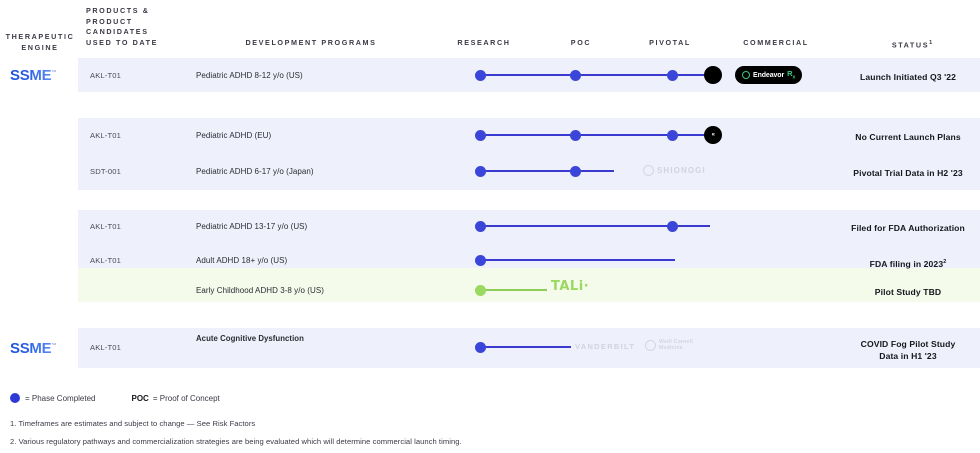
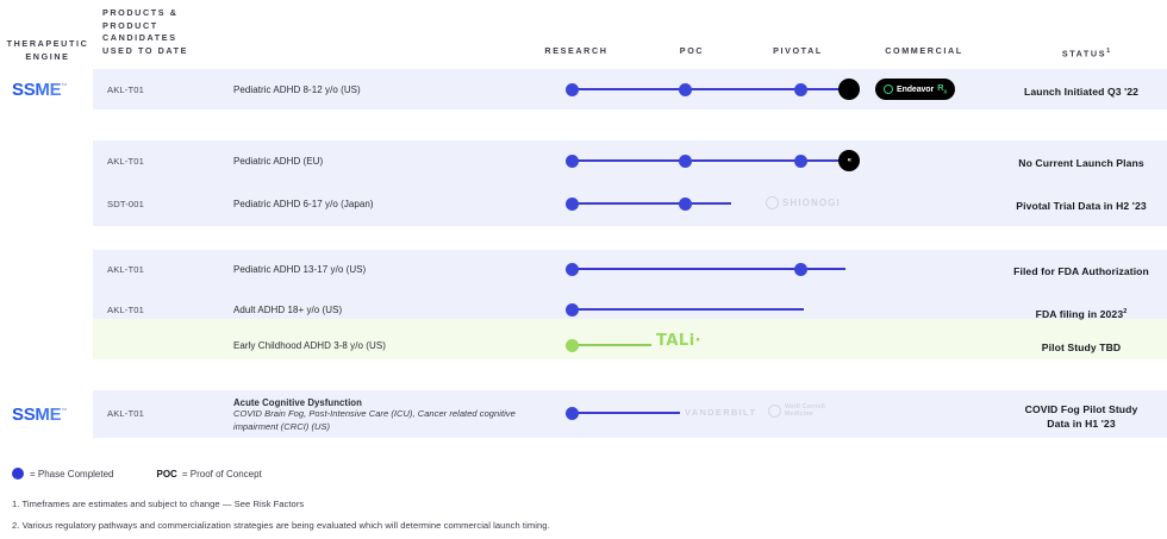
  THERAPEUTIC ENGINE
  PRODUCTS & PRODUCT CANDIDATES USED TO DATE
- DEVELOPMENT PROGRAMS
  RESEARCH
  POC
  PIVOTAL
  COMMERCIAL
  STATUS
  SSME
  AKL-T01
  Pediatric ADHD 8-12 y/o (US)
  Launch Initiated Q3 '22
  AKL-T01
  Pediatric ADHD (EU)
  No Current Launch Plans
  SDT-001
  Pediatric ADHD 6-17 y/o (Japan)
  SHIONOGI
  Pivotal Trial Data in H2 '23
  AKL-T01
  Pediatric ADHD 13-17 y/o (US)
  Filed for FDA Authorization
  AKL-T01
  Adult ADHD 18+ y/o (US)
  FDA filing in 2023
  Early Childhood ADHD 3-8 y/o (US)
  TALi·
  Pilot Study TBD
  SSME
  AKL-T01
  Acute Cognitive Dysfunction
+ COVID Brain Fog, Post-Intensive Care (ICU), Cancer related cognitive impairment (CRCI) (US)
  VANDERBILT
  COVID Fog Pilot Study
  Data in H1 '23
  = Phase Completed
  POC
  = Proof of Concept
  1. Timeframes are estimates and subject to change — See Risk Factors
  2. Various regulatory pathways and commercialization strategies are being evaluated which will determine commercial launch timing.
